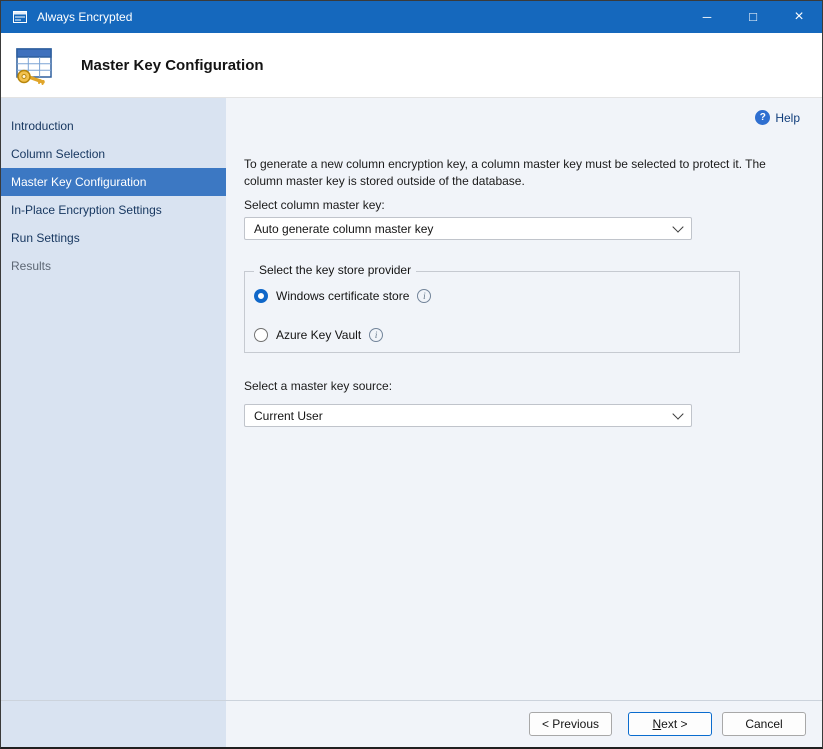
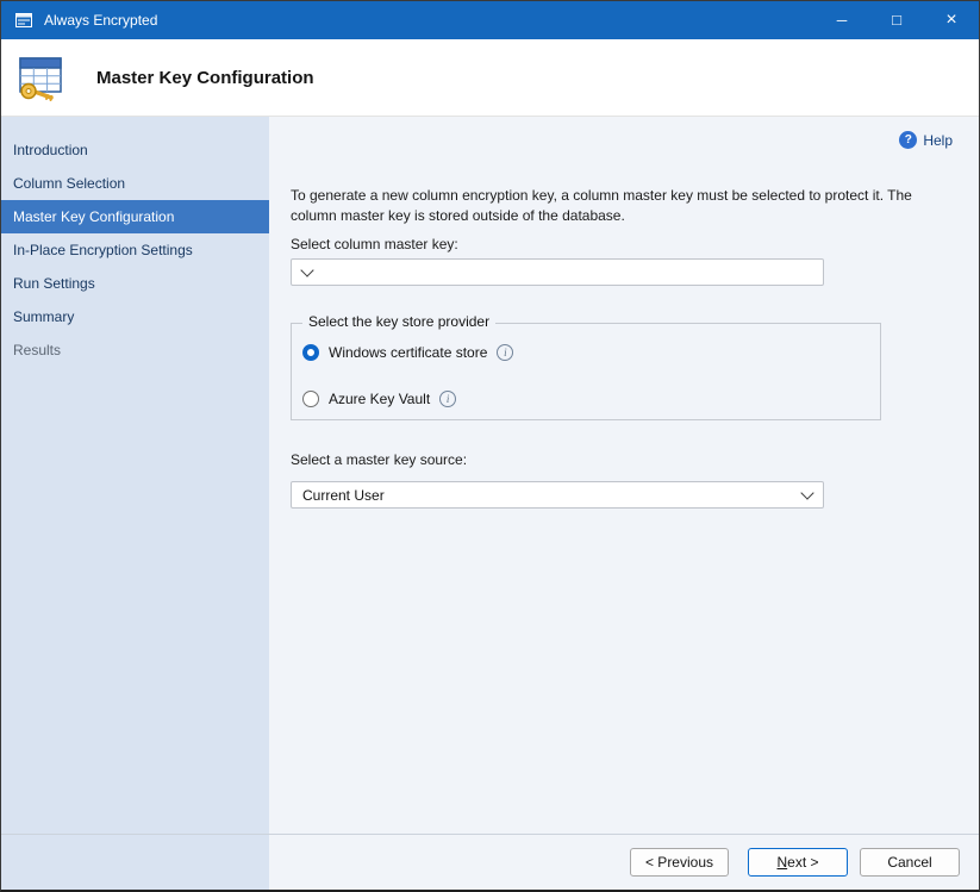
  Always Encrypted
  ─
  □
  ×
  Master Key Configuration
  Introduction
  Column Selection
  Master Key Configuration
  In-Place Encryption Settings
  Run Settings
+ Summary
  Results
  ?
  Help
  To generate a new column encryption key, a column master key must be selected to protect it. The column master key is stored outside of the database.
  Select column master key:
- Auto generate column master key
  Select the key store provider
  Windows certificate store
  i
  Azure Key Vault
  i
  Select a master key source:
  Current User
  < Previous
  Next >
  Cancel
